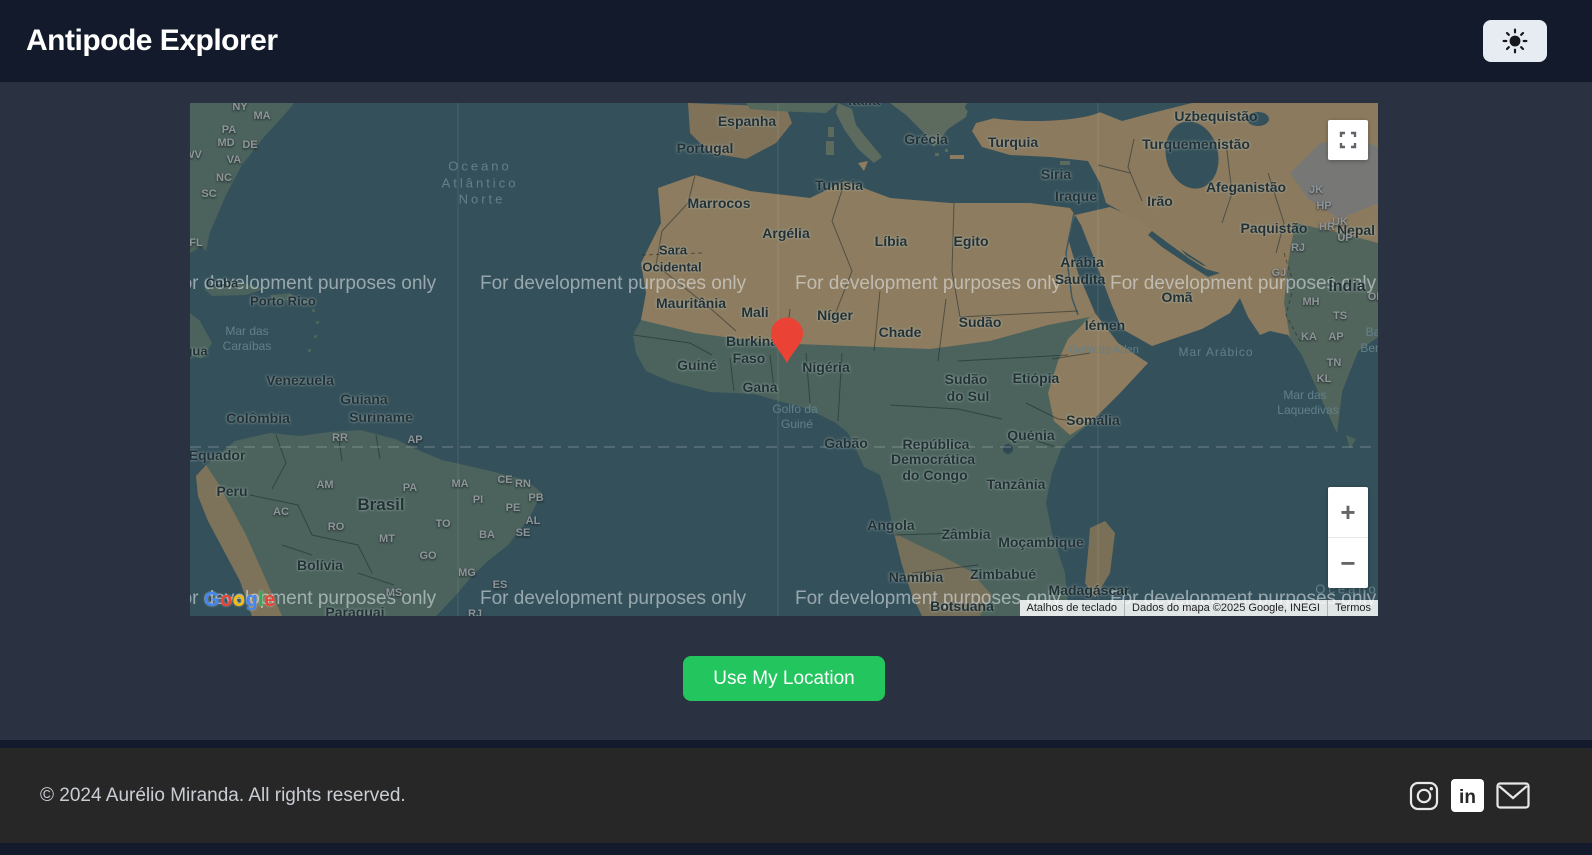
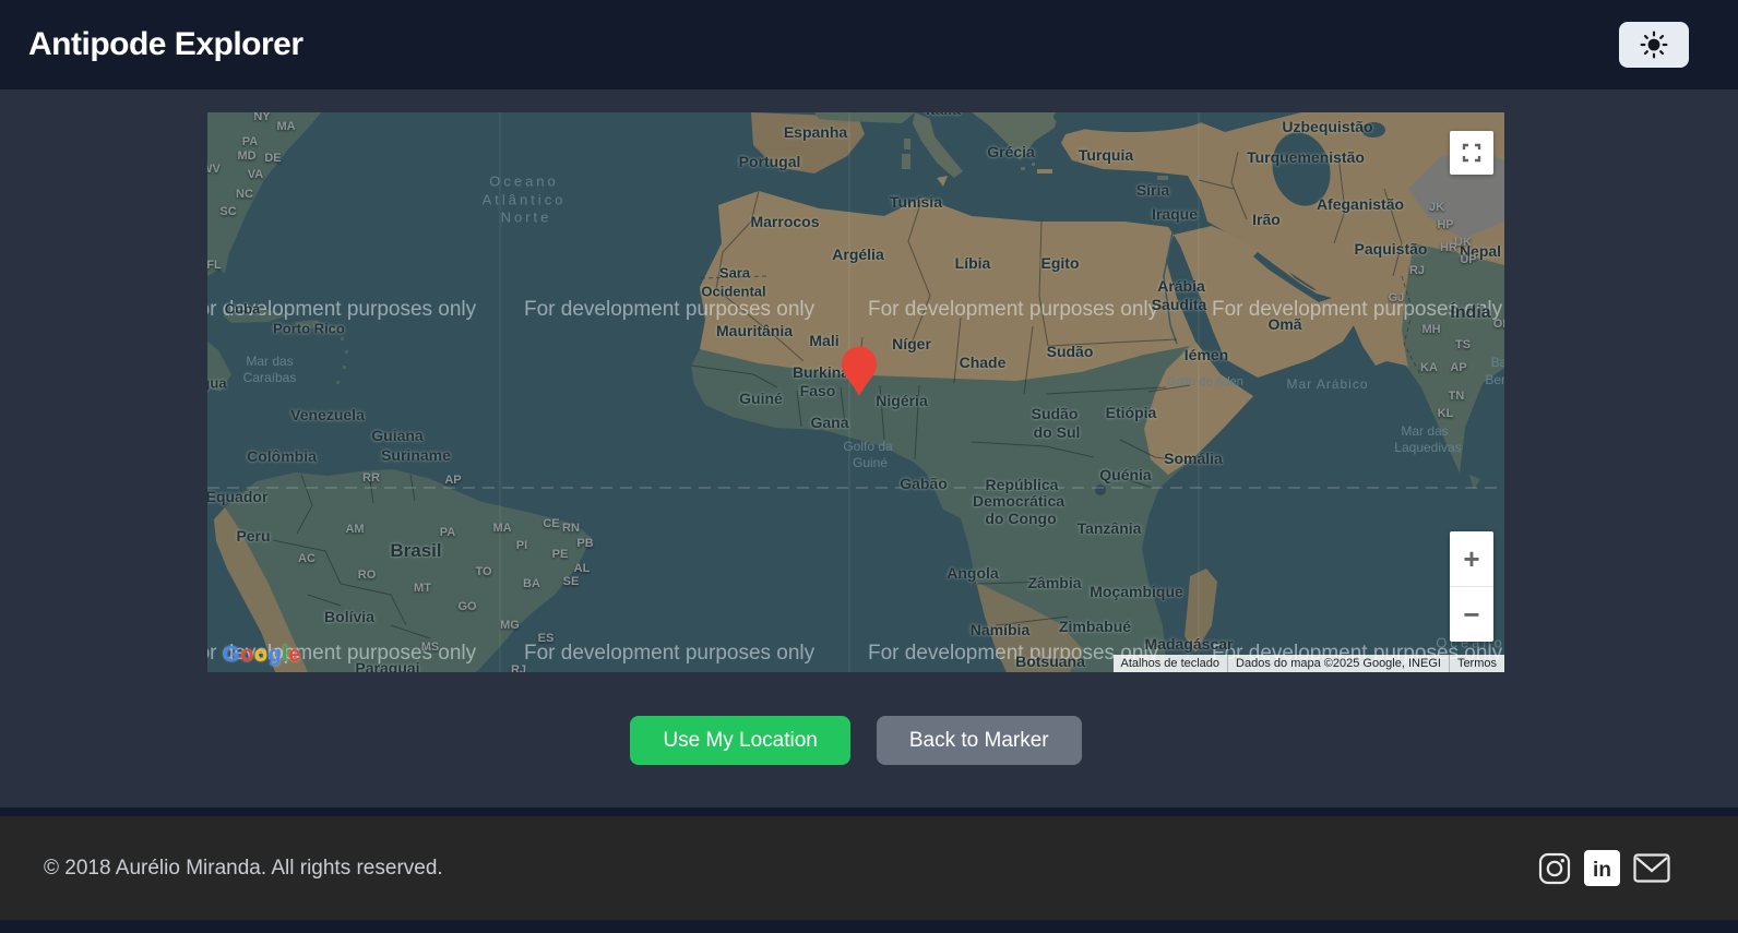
  Antipode Explorer
  r development purposes only
  For development purposes only
  For development purposes only
  For development purposes only
  r development purposes only
  For development purposes only
  For development purposes only
  For development purposes only
  Espanha
  Portugal
  Grécia
  Turquia
  Síria
  Iraque
  Irão
  Uzbequistão
  Turquemenistão
  Afeganistão
  Paquistão
  Nepal
  Índia
  Marrocos
  Tunísia
  Argélia
  Líbia
  Egito
  Sara
  Ocidental
  Mauritânia
  Mali
  Níger
  Chade
  Sudão
  Arábia
  Saudita
  Omã
  Iémen
  Burkin
  Faso
  Guiné
  Gana
  Nigéria
  Sudão
  do Sul
  Etiópia
  Somália
  Quénia
  Gabão
  República
  Democrática
  do Congo
  Tanzânia
  Angola
  Zâmbia
  Moçambique
  Zimbabué
  Namíbia
  Botsuana
  Madagáscar
  Venezuela
  Guiana
  Suriname
  Colômbia
  Equador
  Peru
  Brasil
  Bolívia
  Paraguai
  Porto Rico
  Cuba
  Oceano
  Atlântico
  Norte
  Mar das
  Caraíbas
  Golfo da
  Guiné
  Golfo de Aden
  Mar Arábico
  Mar das
  Laquedivas
  Oceano
  Ba
  NY
  MA
  PA
  MD
  DE
  WV
  VA
  NC
  SC
  FL
  RR
  AP
  AM
  PA
  MA
  PI
  CE
  RN
  PB
  PE
  AL
  SE
  BA
  TO
  MT
  RO
  AC
  GO
  MG
  ES
  MS
  RJ
  JK
  HP
  UK
  HR
  UP
  RJ
  GJ
  MH
  TS
  KA
  AP
  TN
  KL
  Google
  +
  −
  Atalhos de teclado
  Dados do mapa ©2025 Google, INEGI
  Termos
  Use My Location
+ Back to Marker
- © 2024 Aurélio Miranda. All rights reserved.
+ © 2018 Aurélio Miranda. All rights reserved.
  in
